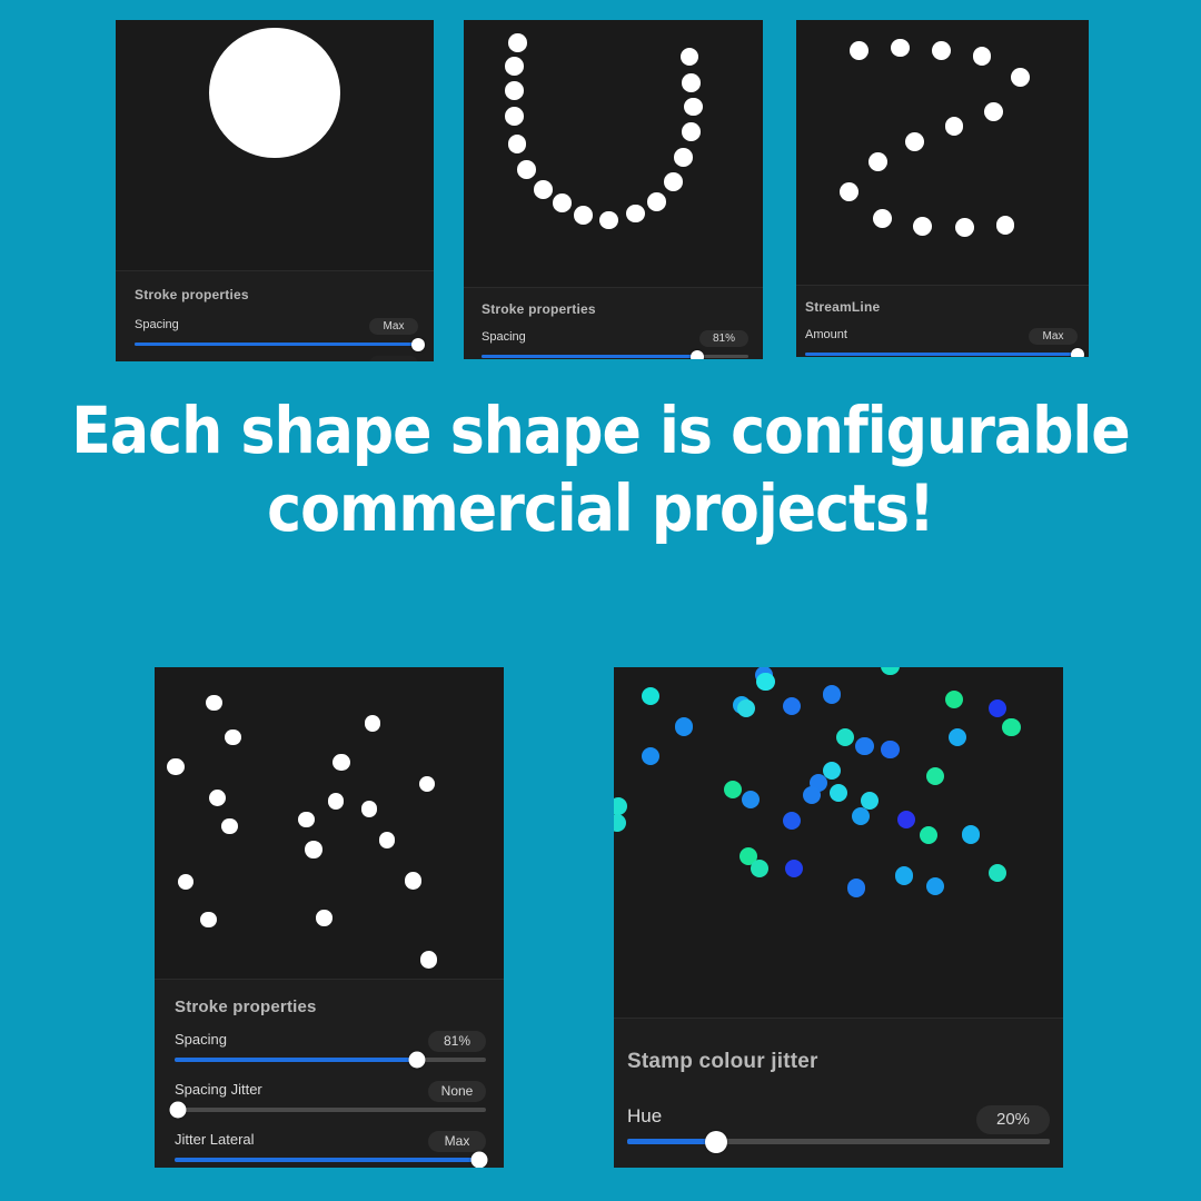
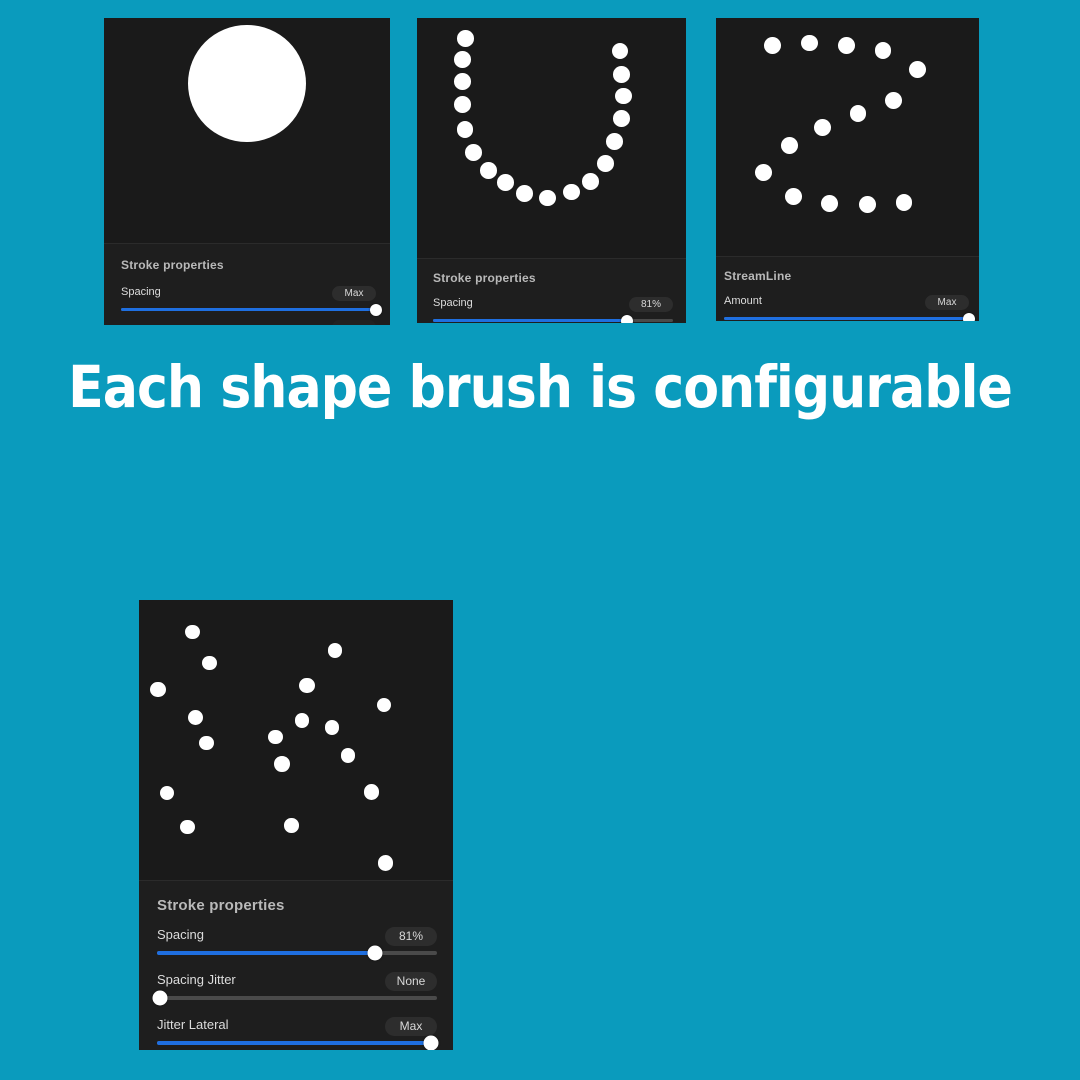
  Stroke properties
  Spacing
  Max
  Stroke properties
  Spacing
  81%
  StreamLine
  Amount
  Max
- Each shape shape is configurable
+ Each shape brush is configurable
- commercial projects!
  Stroke properties
  Spacing
  81%
  Spacing Jitter
  None
  Jitter Lateral
  Max
- Stamp colour jitter
- Hue
- 20%
